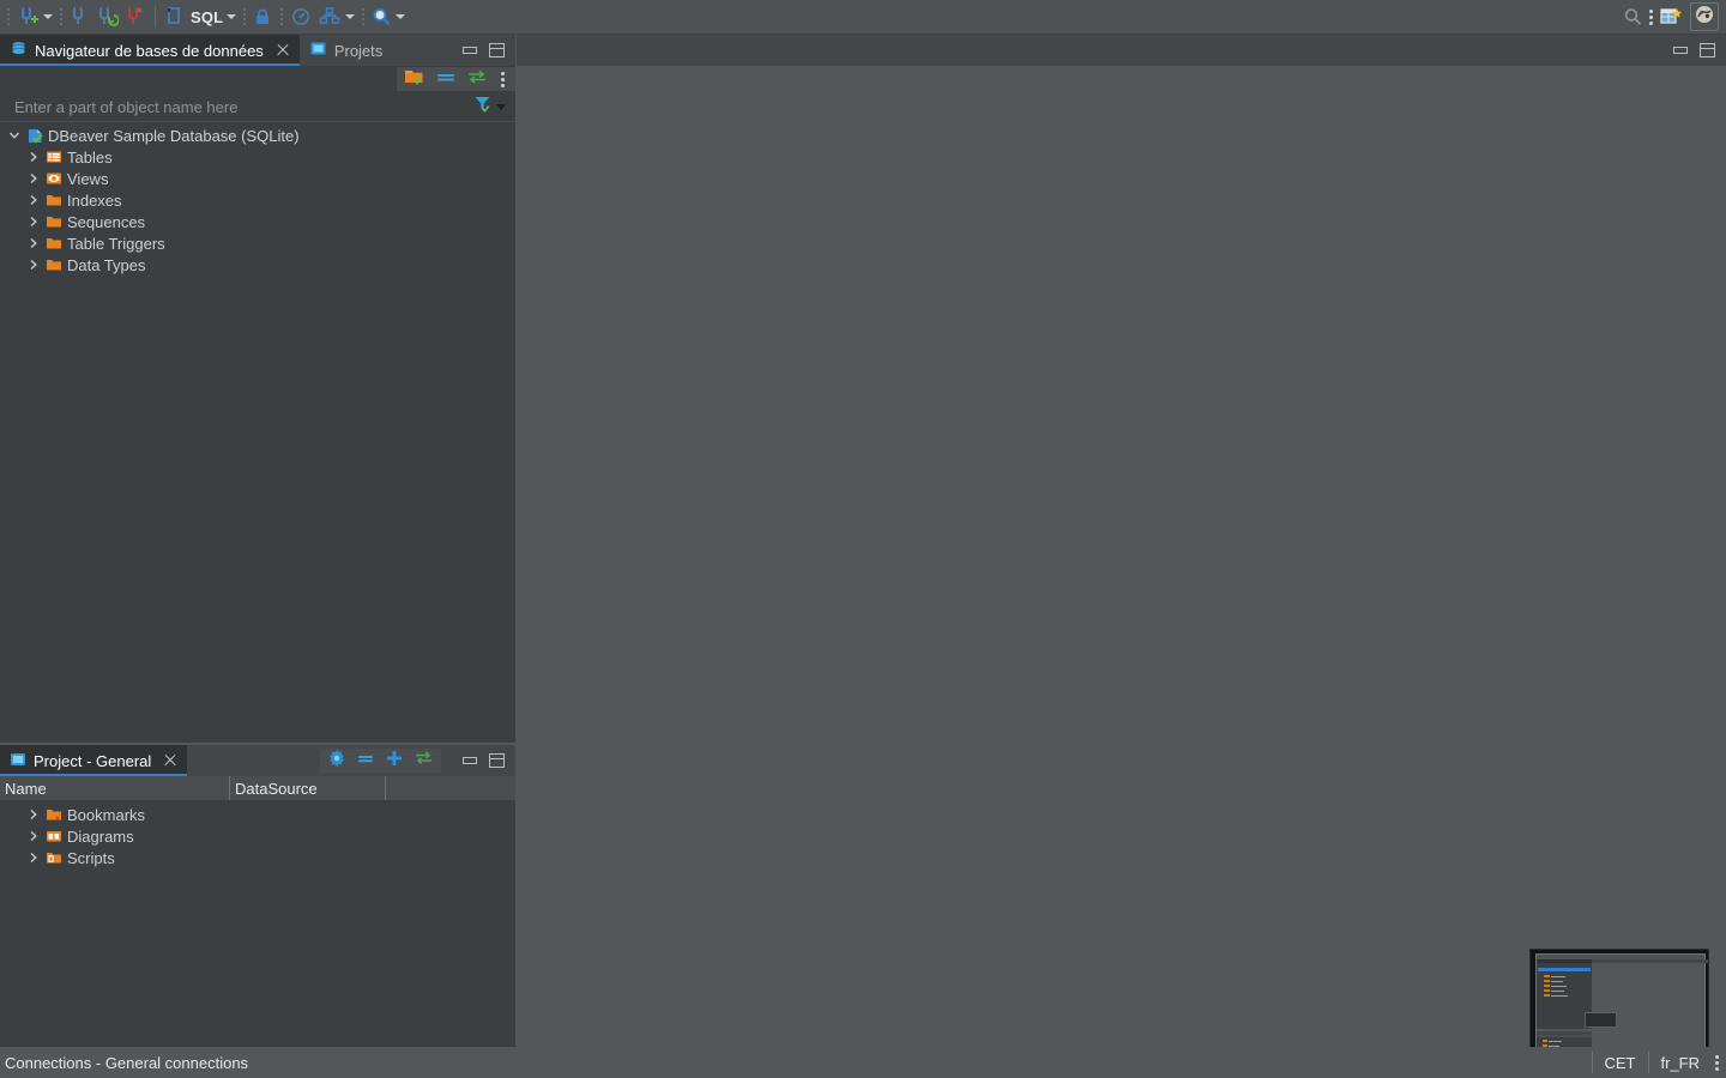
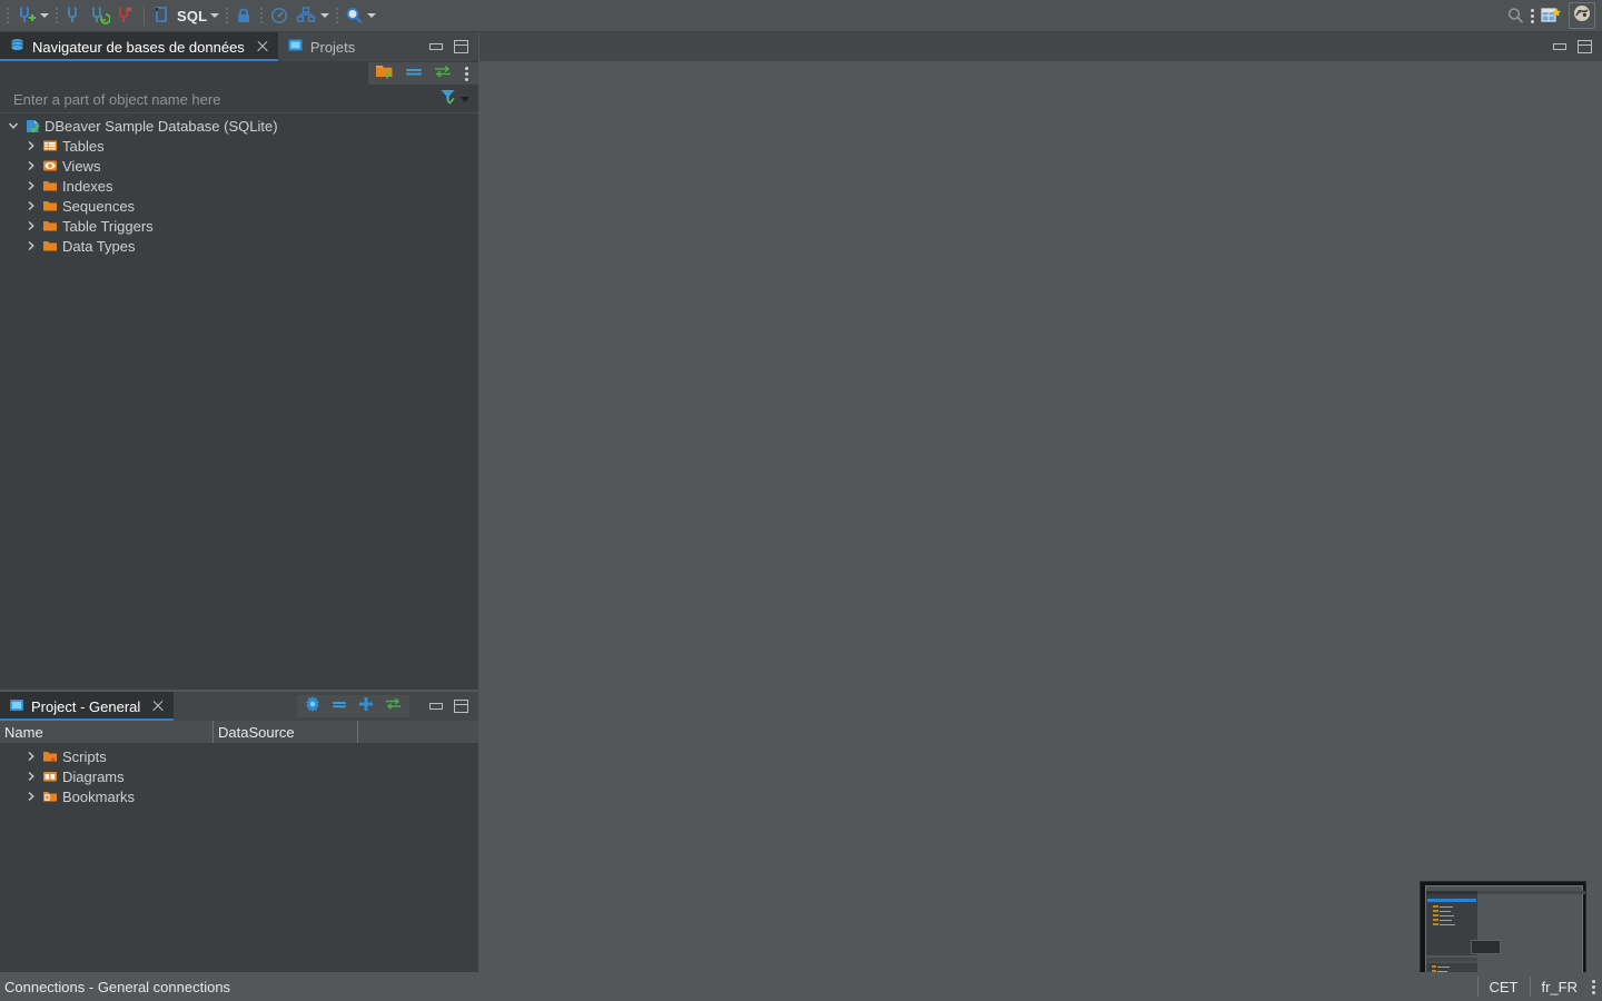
  SQL
  Navigateur de bases de données
  Projets
  Enter a part of object name here
  DBeaver Sample Database (SQLite)
  Tables
  Views
  Indexes
  Sequences
  Table Triggers
  Data Types
  Project - General
  Name
  DataSource
- Bookmarks
+ Scripts
  Diagrams
- Scripts
+ Bookmarks
  Connections - General connections
  CET
  fr_FR
